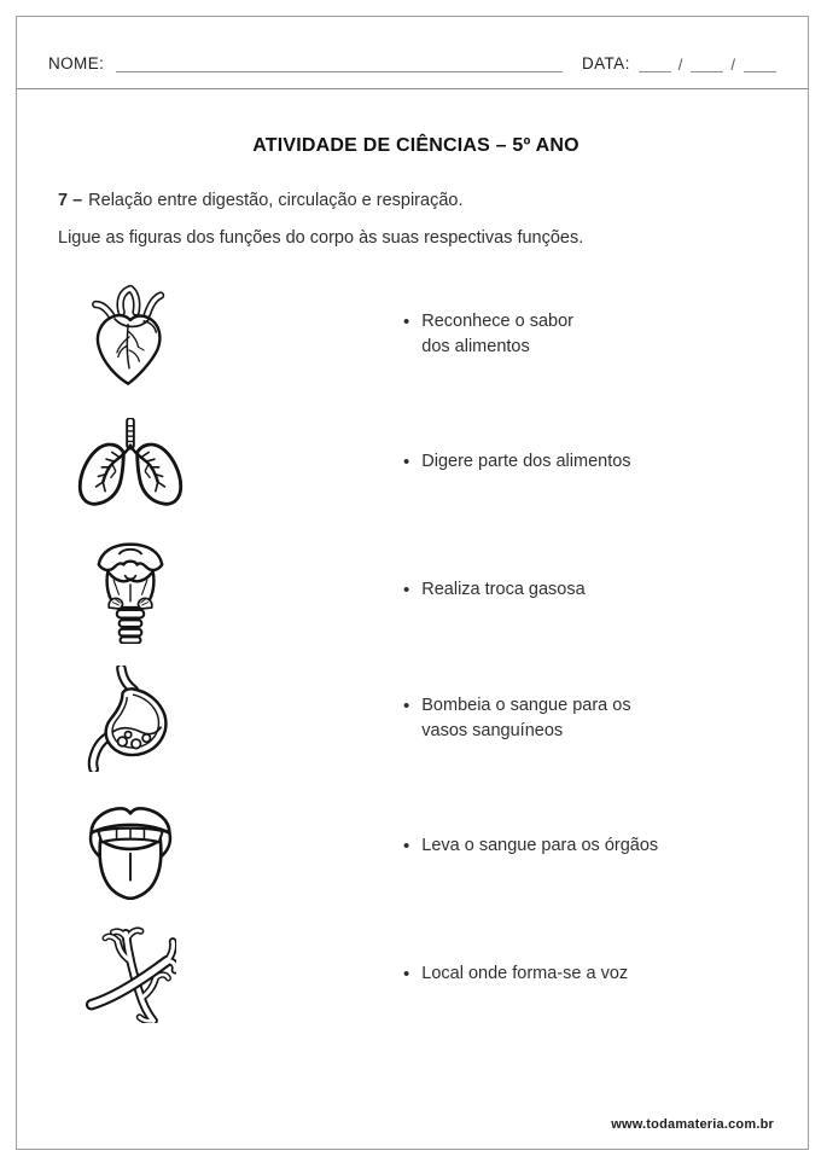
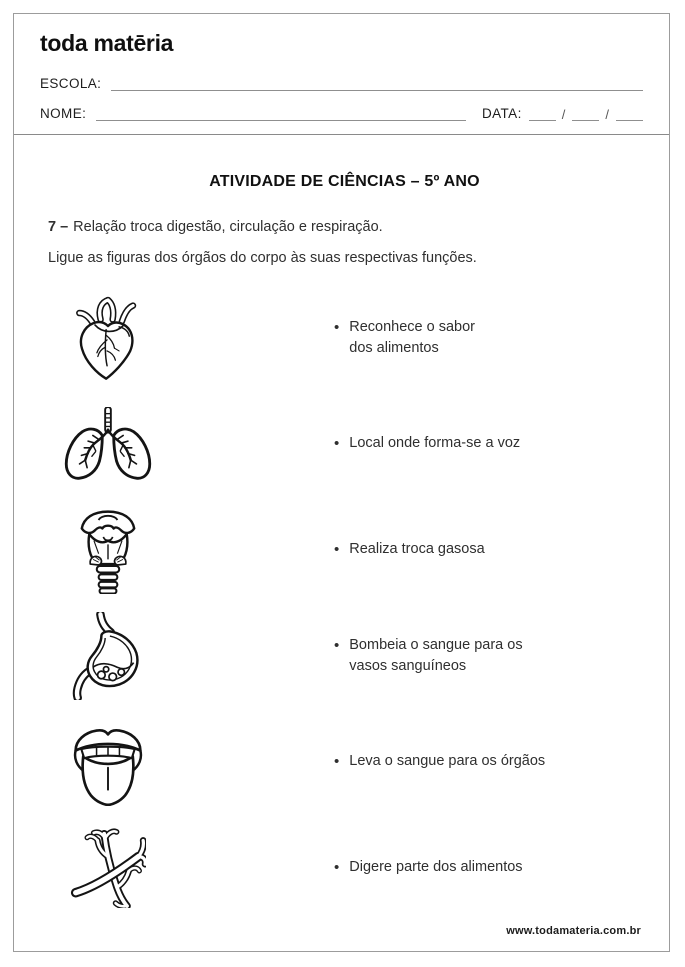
+ toda matēria
+ ESCOLA:
  NOME:
  DATA:
  /
  /
  ATIVIDADE DE CIÊNCIAS – 5º ANO
- 7 – Relação entre digestão, circulação e respiração.
+ 7 – Relação troca digestão, circulação e respiração.
- Ligue as figuras dos funções do corpo às suas respectivas funções.
+ Ligue as figuras dos órgãos do corpo às suas respectivas funções.
  •
  Reconhece o sabor
  dos alimentos
  •
- Digere parte dos alimentos
+ Local onde forma-se a voz
  •
  Realiza troca gasosa
  •
  Bombeia o sangue para os
  vasos sanguíneos
  •
  Leva o sangue para os órgãos
  •
- Local onde forma-se a voz
+ Digere parte dos alimentos
  www.todamateria.com.br
